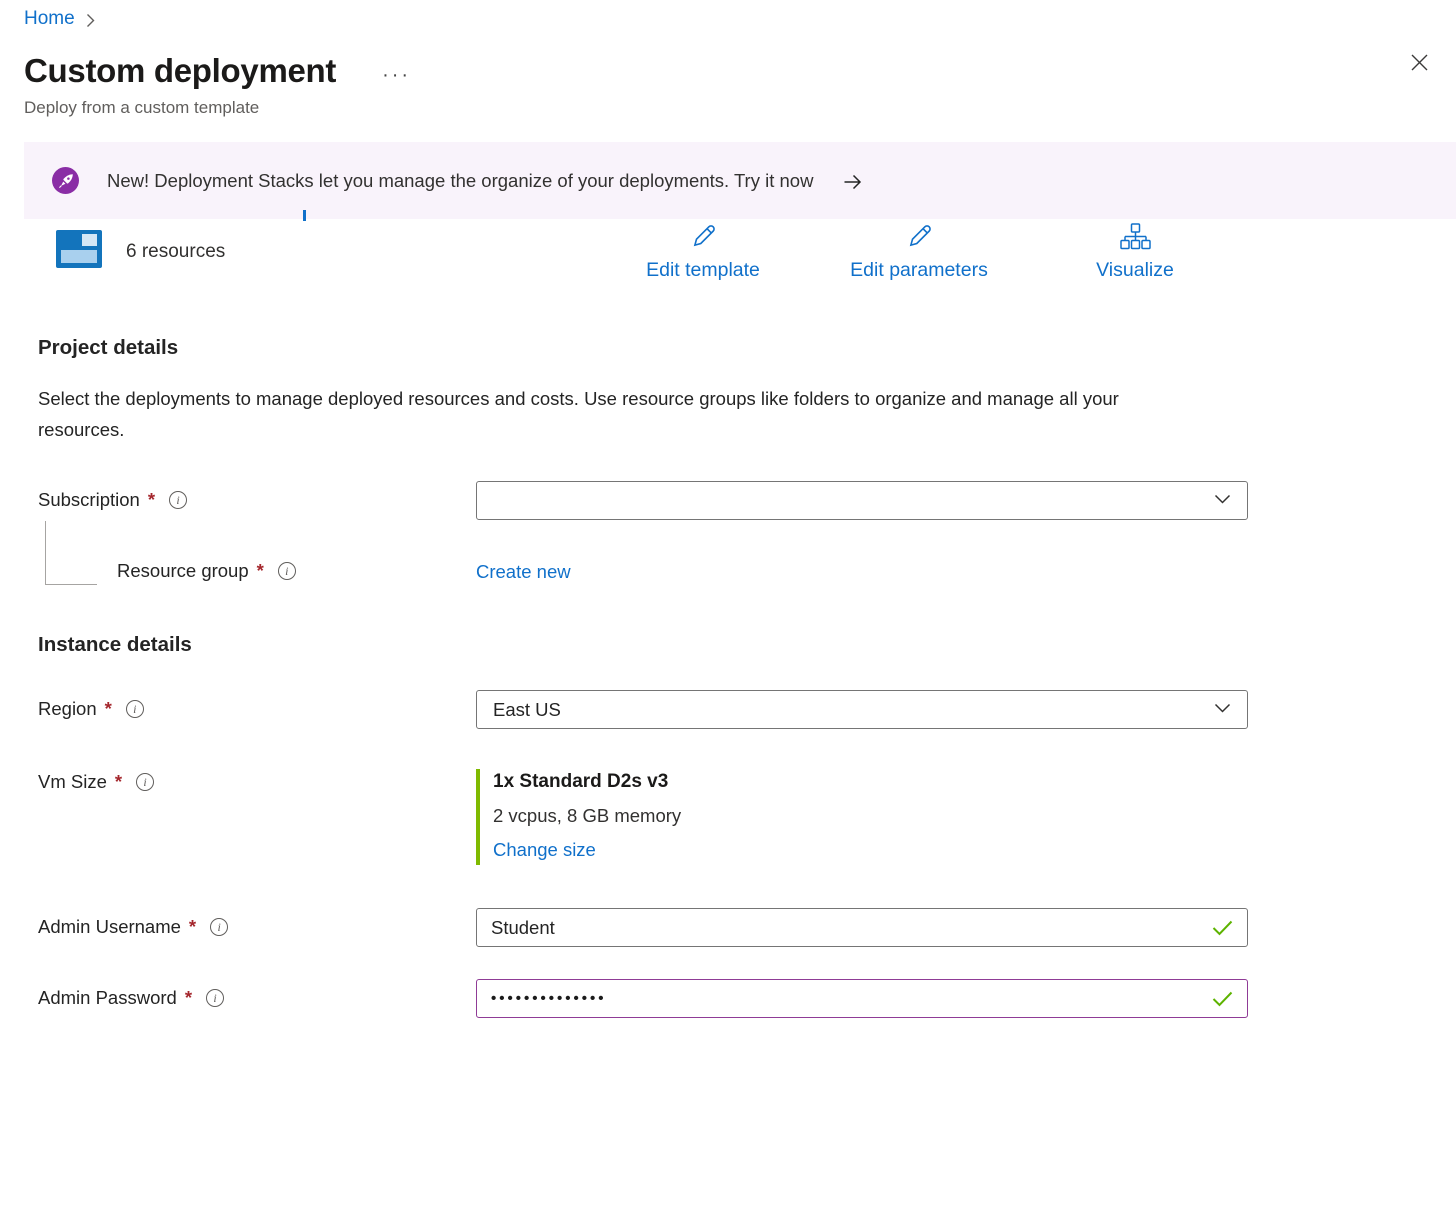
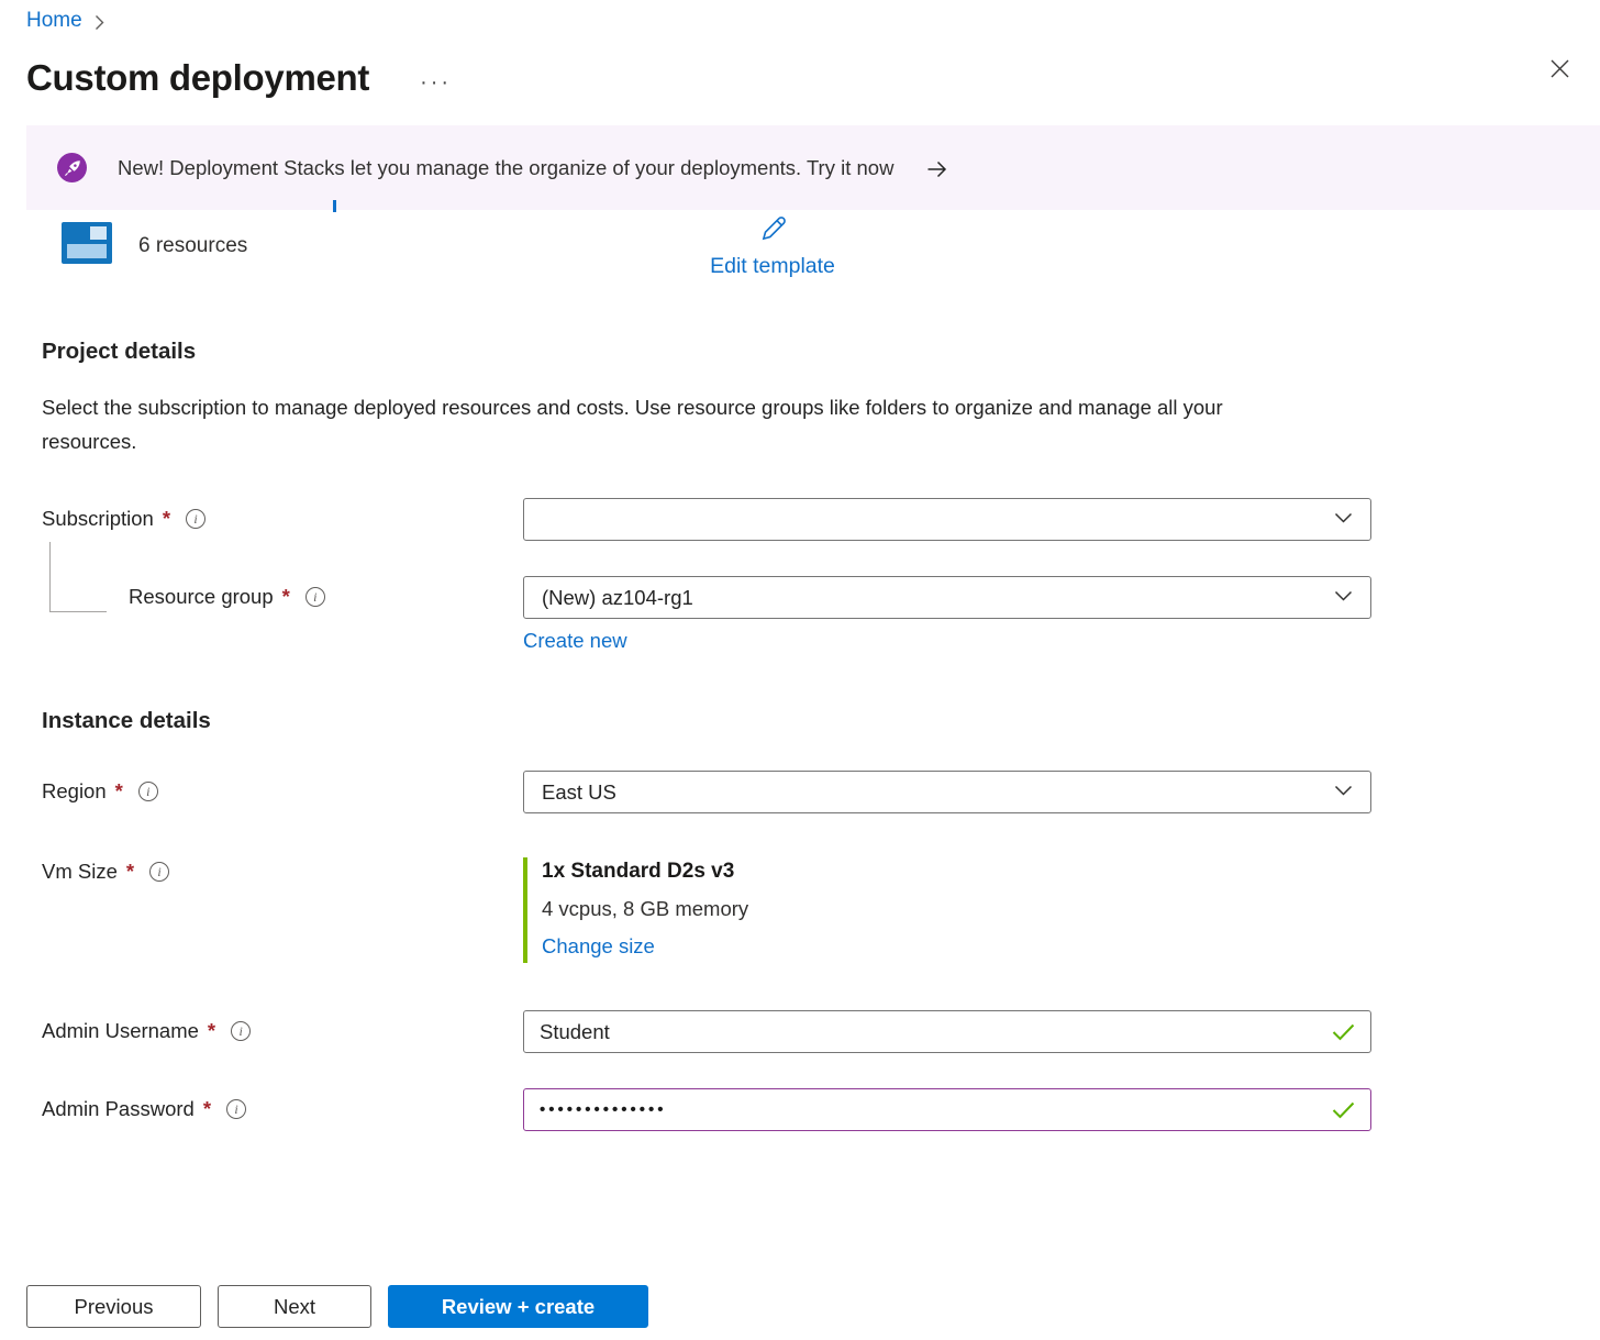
  Home
  Custom deployment
  ···
- Deploy from a custom template
  New! Deployment Stacks let you manage the organize of your deployments. Try it now
  6 resources
  Edit template
- Edit parameters
- Visualize
  Project details
- Select the deployments to manage deployed resources and costs. Use resource groups like folders to organize and manage all your resources.
+ Select the subscription to manage deployed resources and costs. Use resource groups like folders to organize and manage all your resources.
  Subscription
  *
  i
  Resource group
  *
  i
+ (New) az104-rg1
  Create new
  Instance details
  Region
  *
  i
  East US
  Vm Size
  *
  i
  1x Standard D2s v3
- 2 vcpus, 8 GB memory
+ 4 vcpus, 8 GB memory
  Change size
  Admin Username
  *
  i
  Student
  Admin Password
  *
  i
  ••••••••••••••
+ Previous
+ Next
+ Review + create
